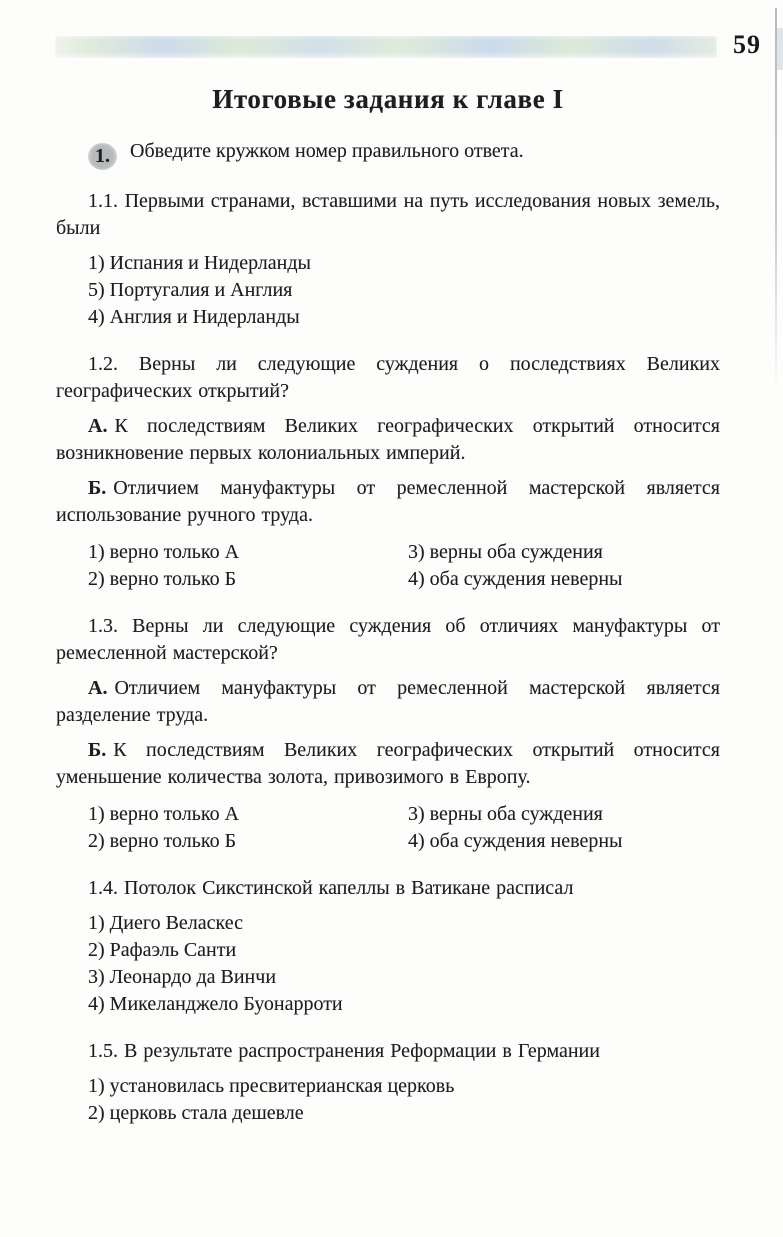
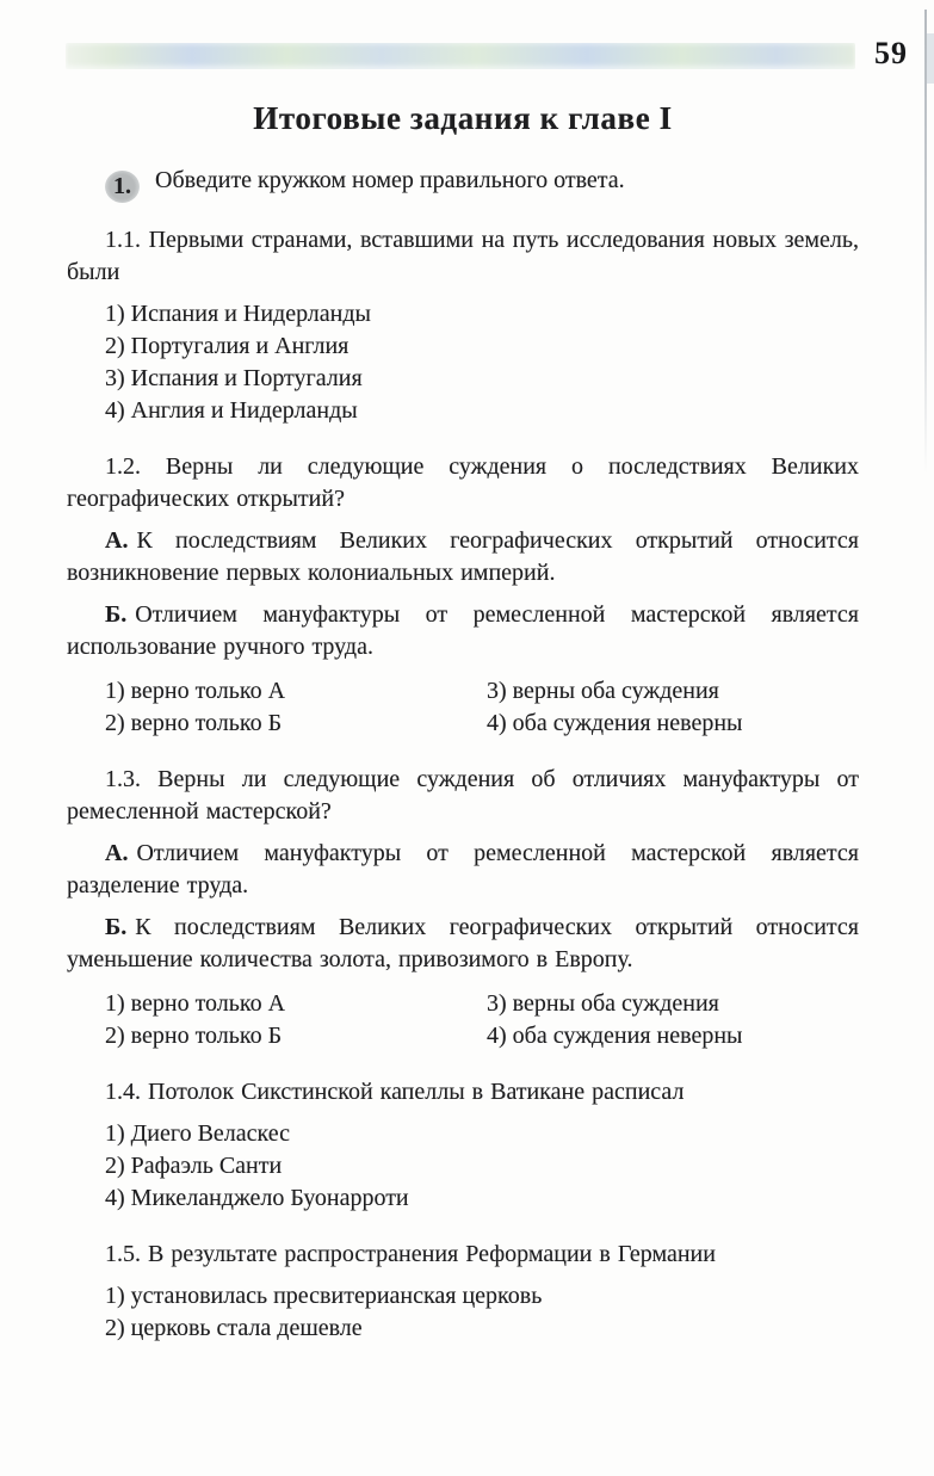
  59
  Итоговые задания к главе I
  1.
  Обведите кружком номер правильного ответа.
  1.1. Первыми странами, вставшими на путь исследова­ния новых земель, были
  1) Испания и Нидерланды
- 5) Португалия и Англия
+ 2) Португалия и Англия
+ 3) Испания и Португалия
  4) Англия и Нидерланды
  1.2. Верны ли следующие суждения о последствиях Великих географических открытий?
  А. К последствиям Великих географических открытий относится возникновение первых колониальных империй.
  Б. Отличием мануфактуры от ремесленной мастерской является использование ручного труда.
  1) верно только А
  2) верно только Б
  3) верны оба суждения
  4) оба суждения неверны
  1.3. Верны ли следующие суждения об отличиях ману­фактуры от ремесленной мастерской?
  А. Отличием мануфактуры от ремесленной мастерской является разделение труда.
  Б. К последствиям Великих географических открытий относится уменьшение количества золота, привозимого в Европу.
  1) верно только А
  2) верно только Б
  3) верны оба суждения
  4) оба суждения неверны
  1.4. Потолок Сикстинской капеллы в Ватикане расписал
  1) Диего Веласкес
  2) Рафаэль Санти
- 3) Леонардо да Винчи
  4) Микеланджело Буонарроти
  1.5. В результате распространения Реформации в Гер­мании
  1) установилась пресвитерианская церковь
  2) церковь стала дешевле
